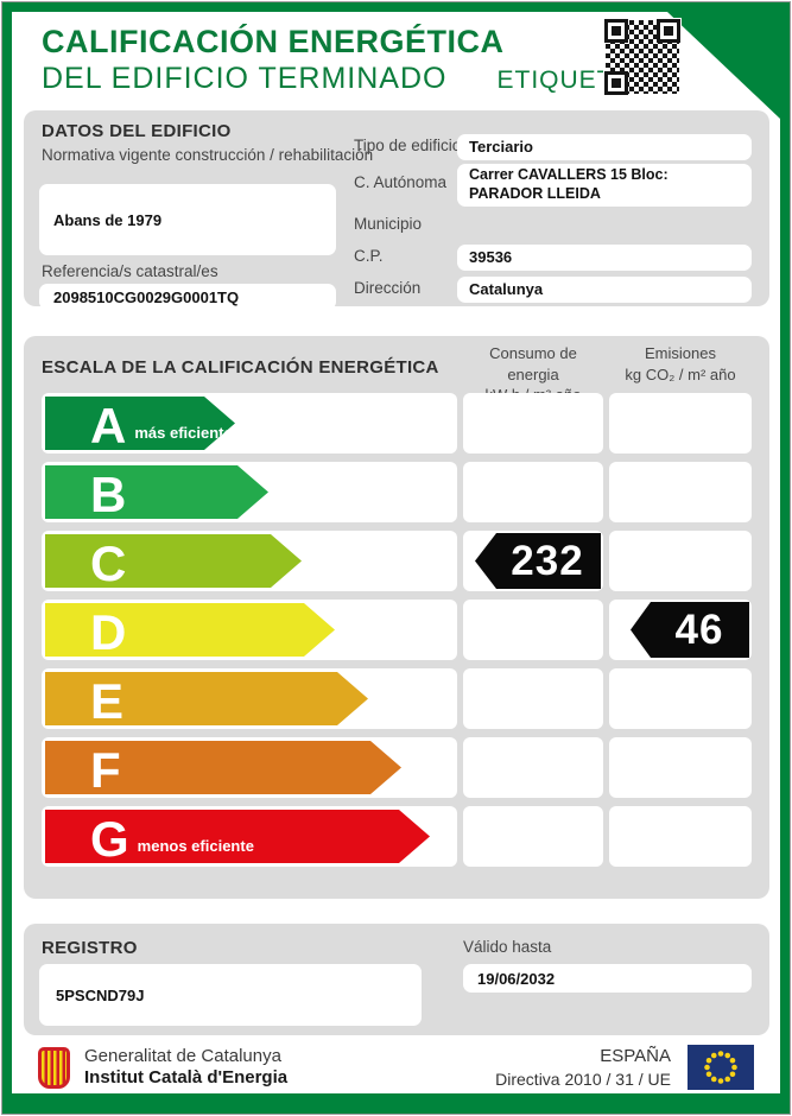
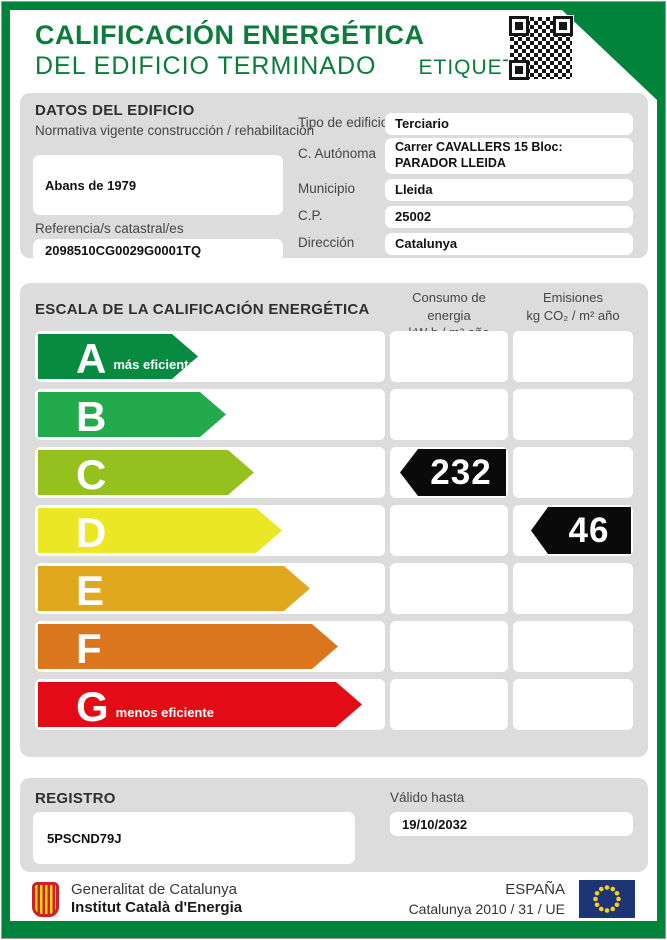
  CALIFICACIÓN ENERGÉTICA
  DEL EDIFICIO TERMINADO
  ETIQUE
  DATOS DEL EDIFICIO
  Normativa vigente construcción / rehabilitación
  Abans de 1979
  Referencia/s catastral/es
  2098510CG0029G0001TQ
  Tipo de edifici
  Terciario
  C. Autónoma
  Carrer CAVALLERS 15 Bloc: PARADOR LLEIDA
  Municipio
+ Lleida
  C.P.
- 39536
+ 25002
  Dirección
  Catalunya
  ESCALA DE LA CALIFICACIÓN ENERGÉTICA
  Consumo de energia
  Emisiones
  kg CO₂ / m² año
  A
  más eficient
  B
  C
  232
  D
  46
  E
  F
  G
  menos eficiente
  REGISTRO
  5PSCND79J
  Válido hasta
- 19/06/2032
+ 19/10/2032
  Generalitat de Catalunya
  Institut Català d'Energia
  ESPAÑA
- Directiva 2010 / 31 / UE
+ Catalunya 2010 / 31 / UE
